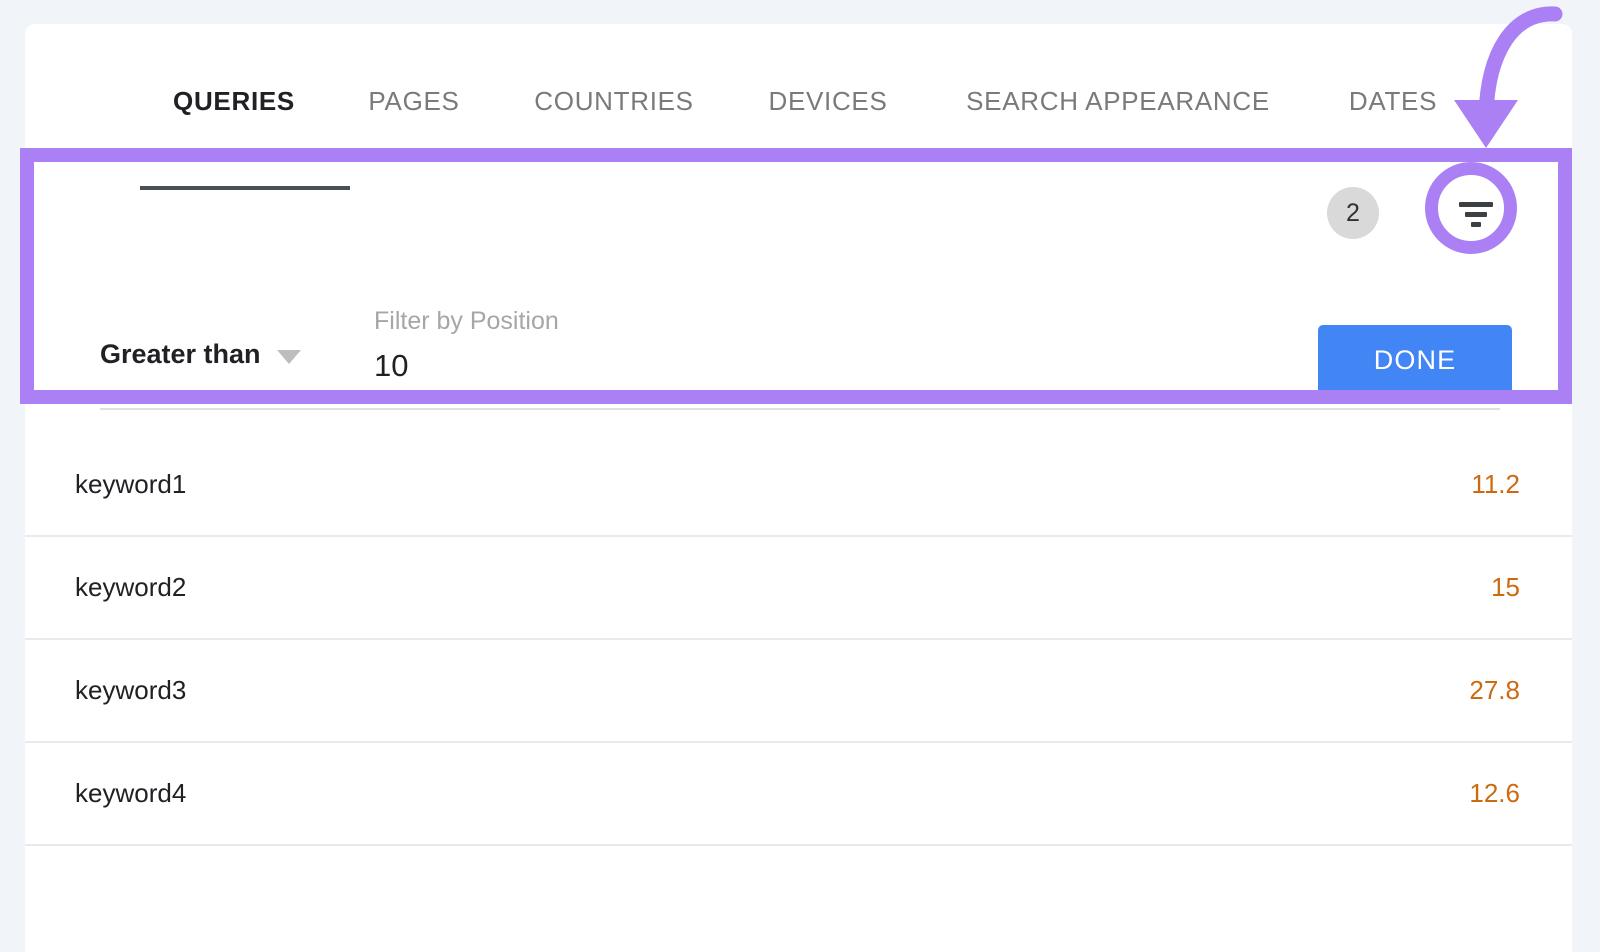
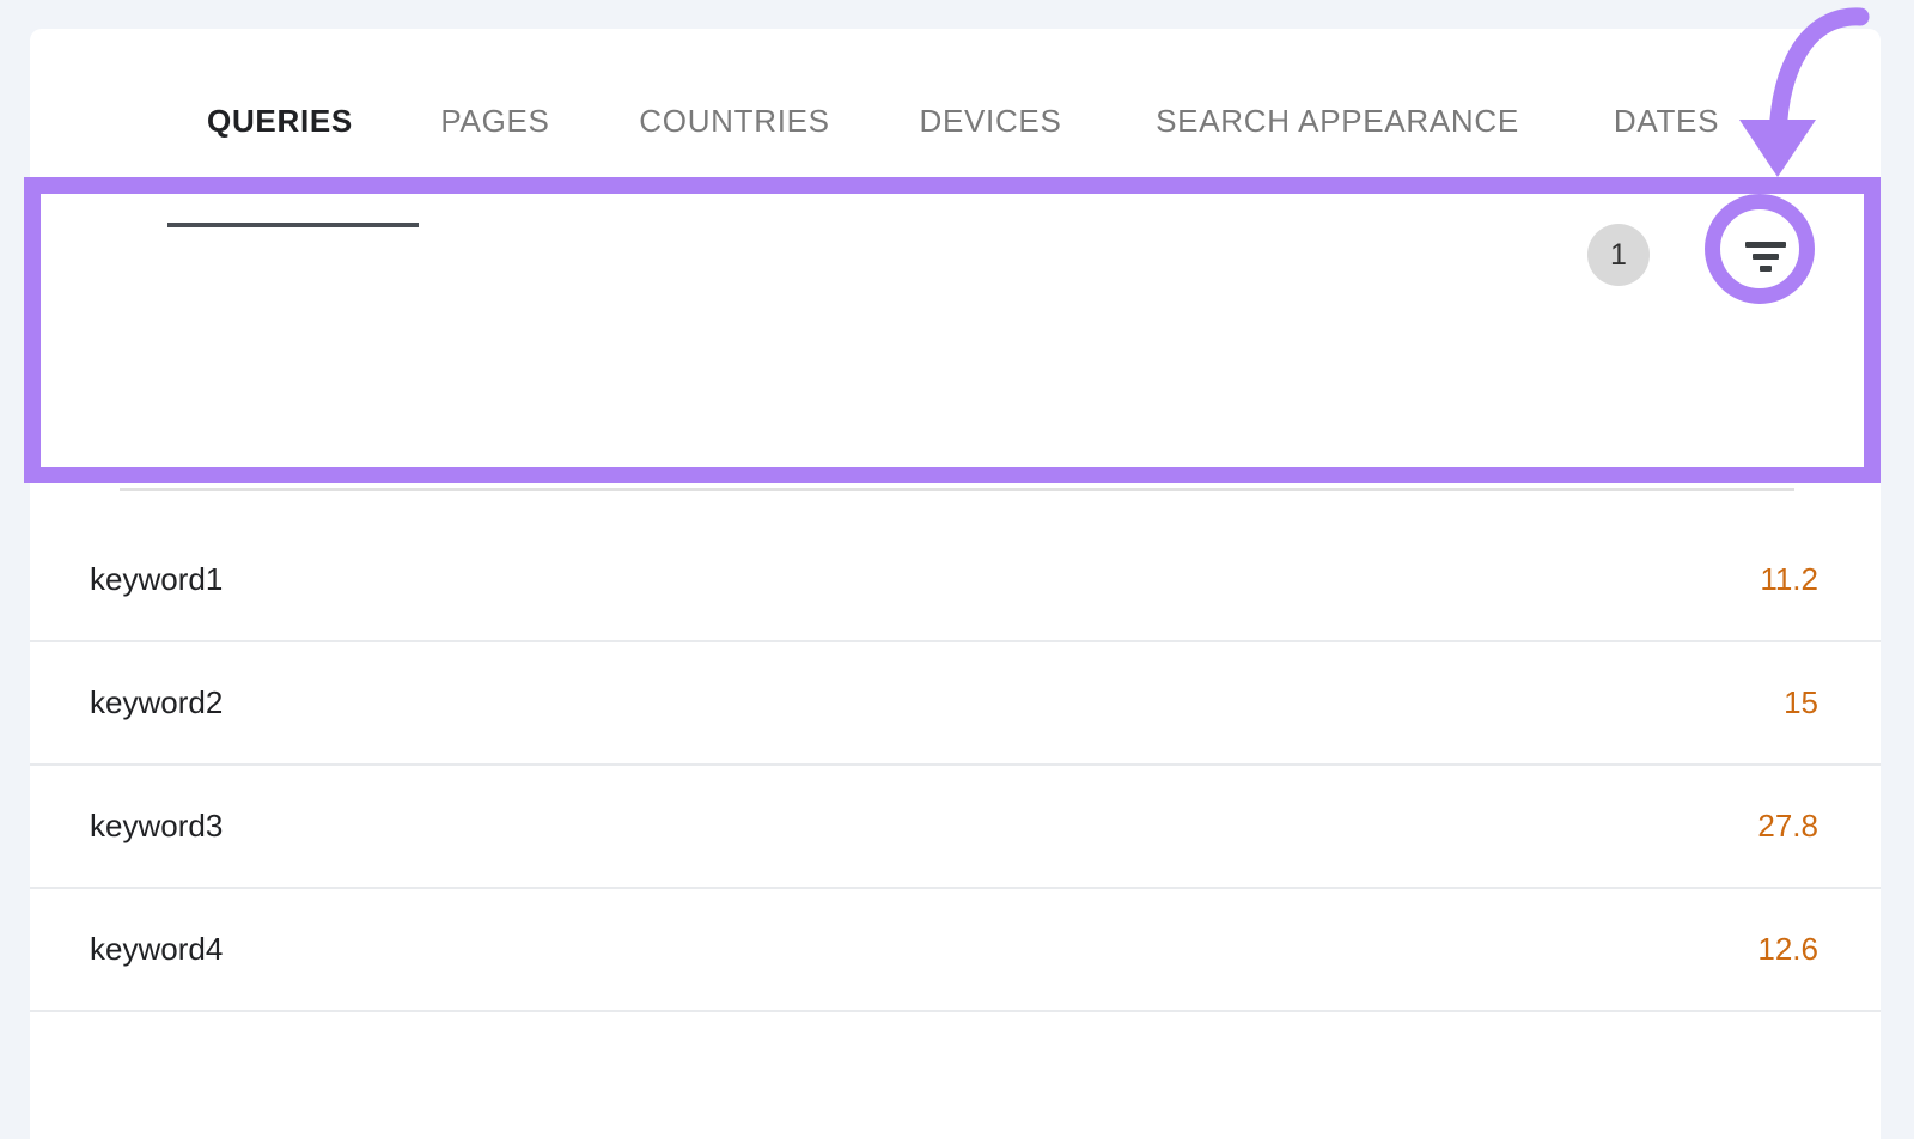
  QUERIES
  PAGES
  COUNTRIES
  DEVICES
  SEARCH APPEARANCE
  DATES
- 2
+ 1
- Greater than
- Filter by Position
- 10
- DONE
  keyword1
  11.2
  keyword2
  15
  keyword3
  27.8
  keyword4
  12.6
